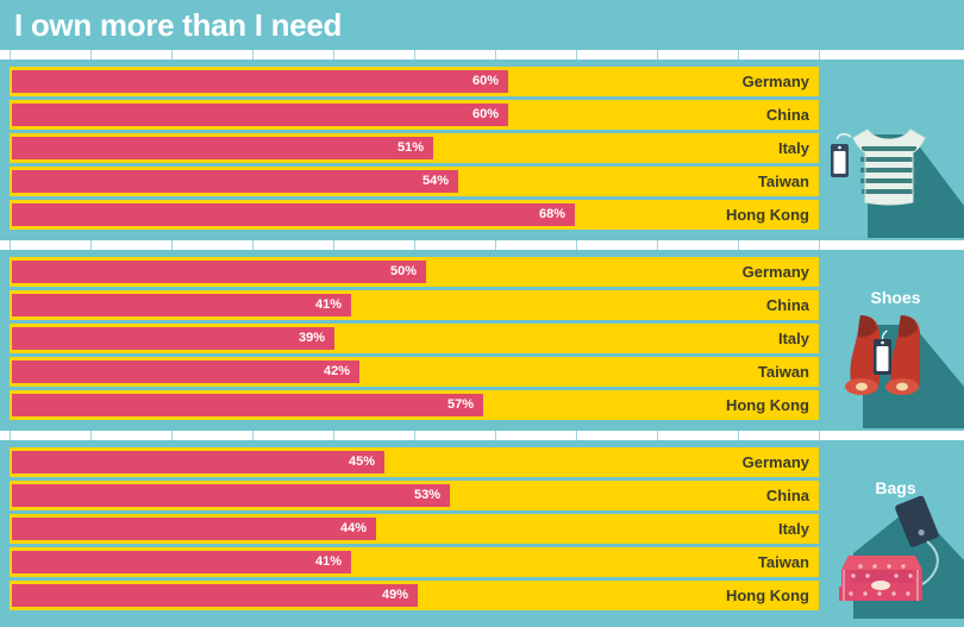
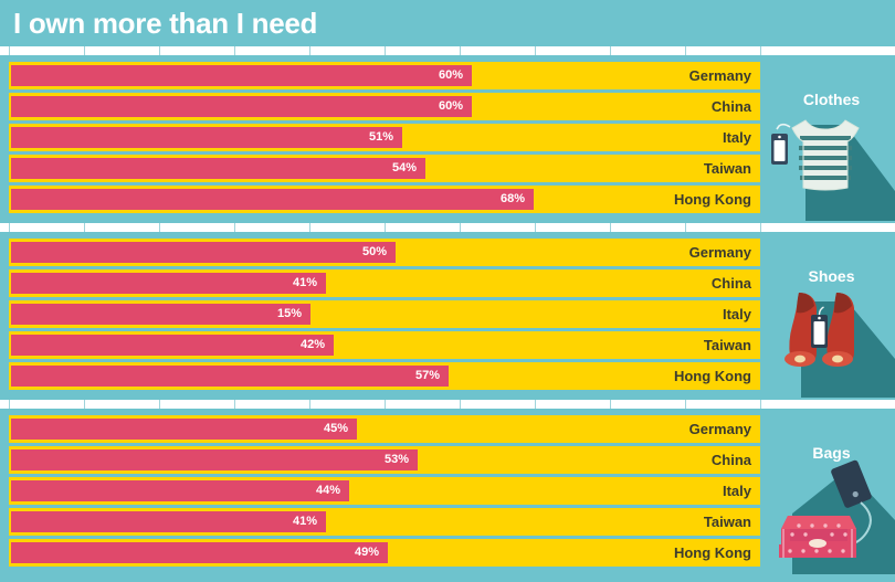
  I own more than I need
  60%
  Germany
  60%
  China
  51%
  Italy
  54%
  Taiwan
  68%
  Hong Kong
+ Clothes
  50%
  Germany
  41%
  China
- 39%
+ 15%
  Italy
  42%
  Taiwan
  57%
  Hong Kong
  Shoes
  45%
  Germany
  53%
  China
  44%
  Italy
  41%
  Taiwan
  49%
  Hong Kong
  Bags
